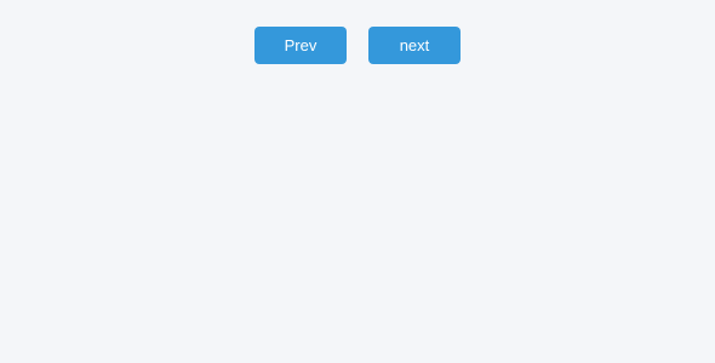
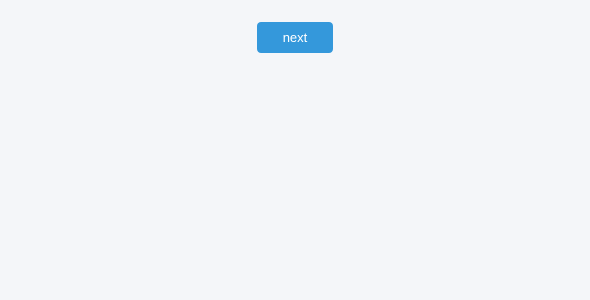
- Prev
  next
